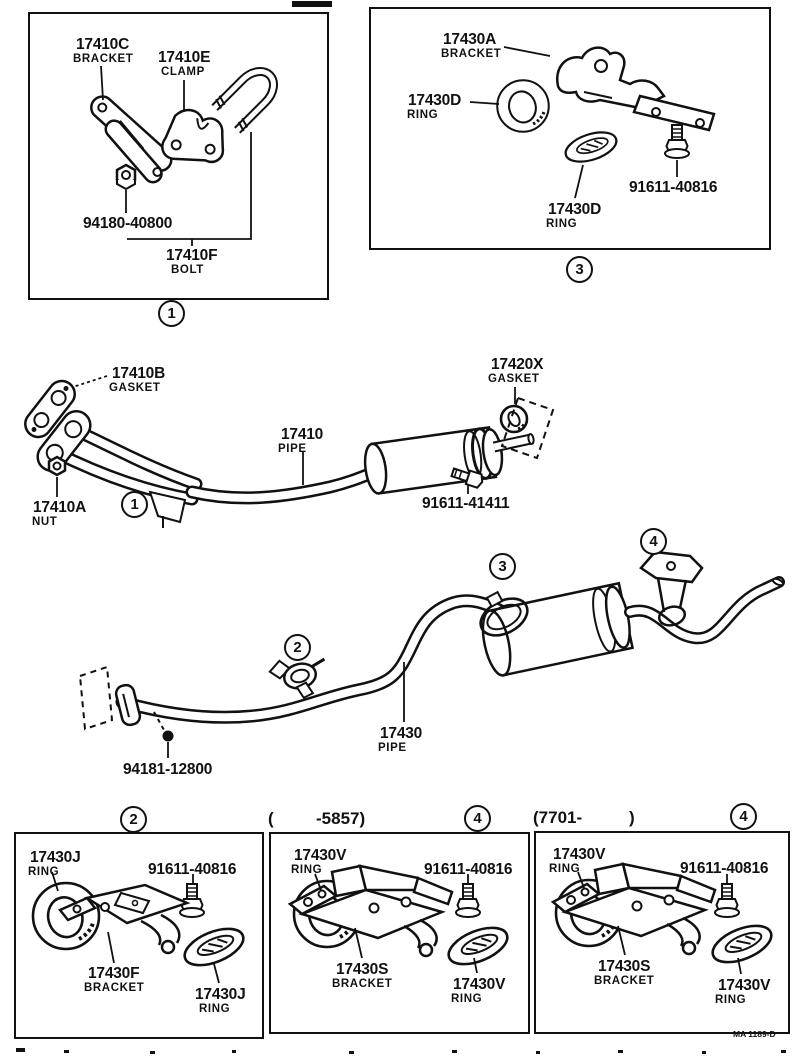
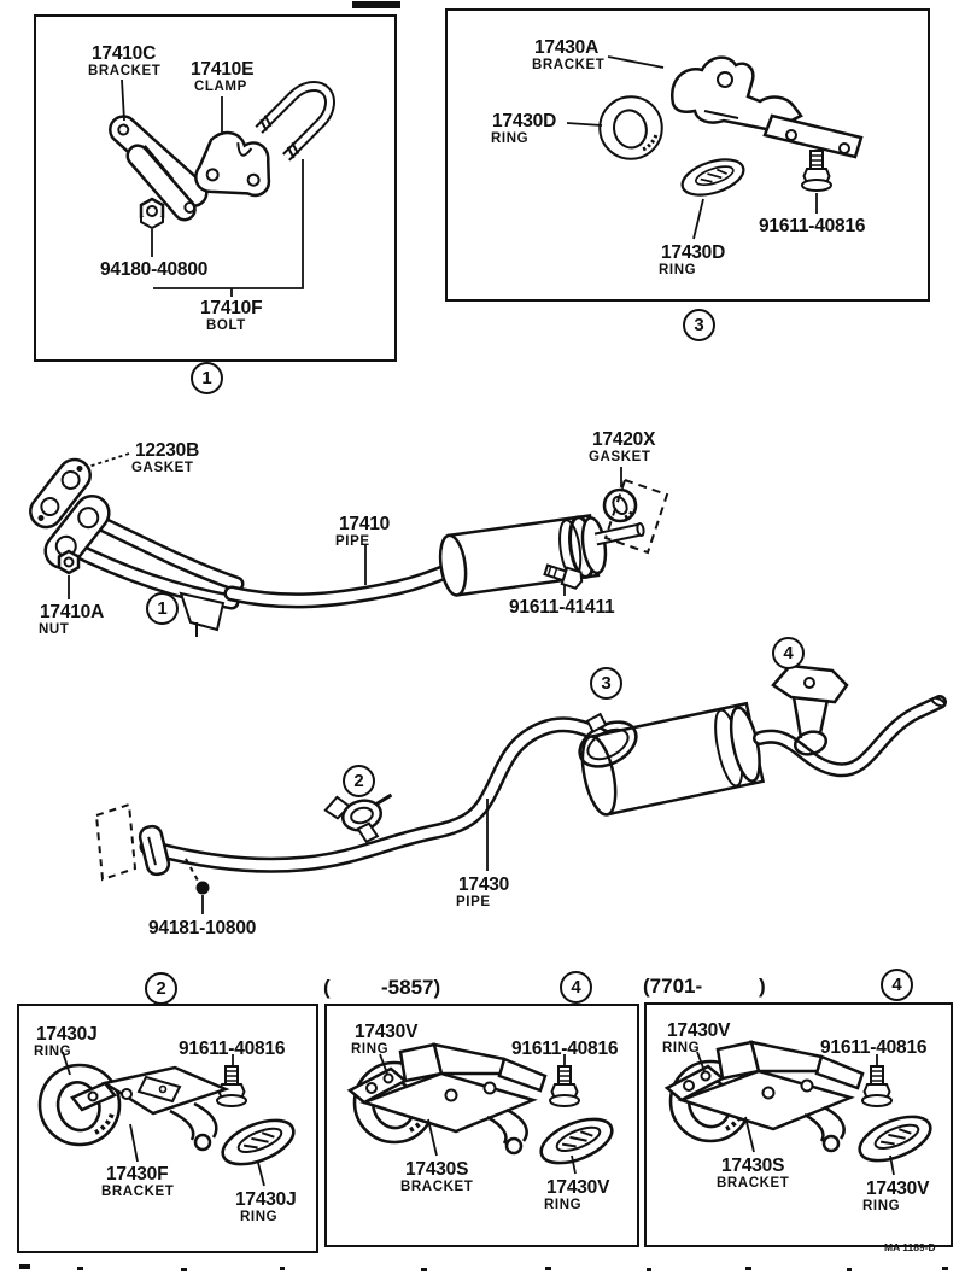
  1
  3
  1
  2
  3
  4
  2
  4
  4
  17410C
  BRACKET
  17410E
  CLAMP
  94180-40800
  17410F
  BOLT
  17430A
  BRACKET
  17430D
  RING
  17430D
  RING
  91611-40816
- 17410B
+ 12230B
  GASKET
  17410
  PIPE
  17410A
  NUT
  17420X
  GASKET
  91611-41411
  17430
  PIPE
- 94181-12800
+ 94181-10800
  17430J
  RING
  91611-40816
  17430F
  BRACKET
  17430J
  RING
  (
  -5857)
  17430V
  RING
  91611-40816
  17430S
  BRACKET
  17430V
  RING
  (7701-
  )
  17430V
  RING
  91611-40816
  17430S
  BRACKET
  17430V
  RING
  MA 1189-D
